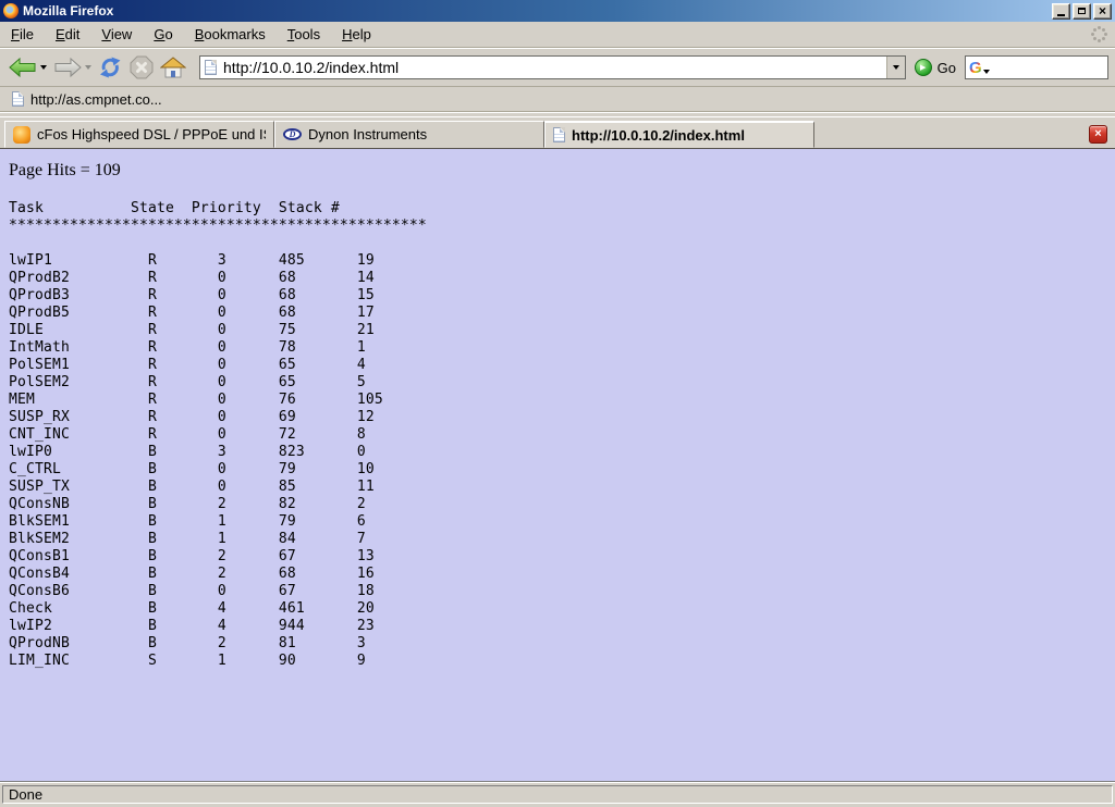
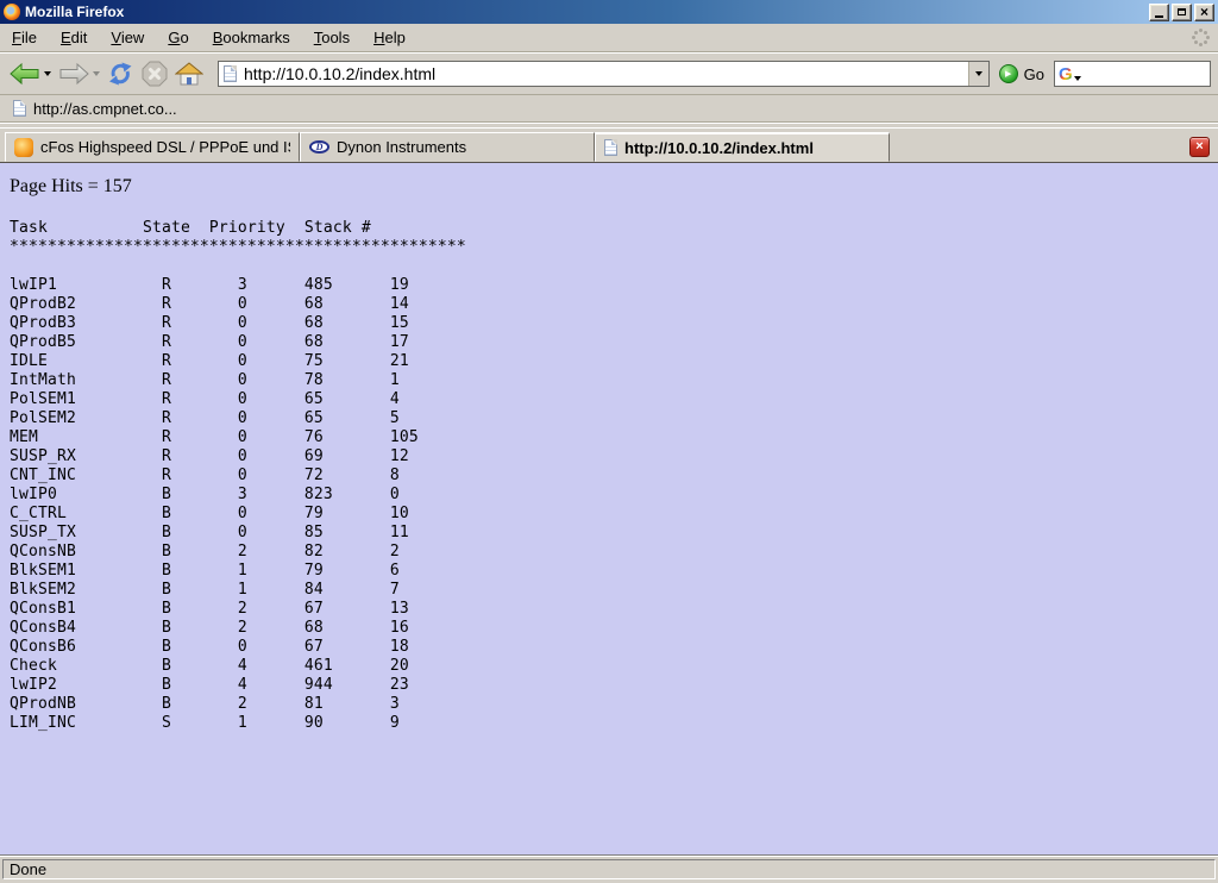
  Mozilla Firefox
  ×
  File
  Edit
  View
  Go
  Bookmarks
  Tools
  Help
  http://10.0.10.2/index.html
  Go
  G
  http://as.cmpnet.co...
  cFos Highspeed DSL / PPPoE und I
  D
  Dynon Instruments
  http://10.0.10.2/index.html
  ×
- Page Hits = 109
+ Page Hits = 157
  Task State Priority Stack #
  ************************************************
  lwIP1 R 3 485 19
  QProdB2 R 0 68 14
  QProdB3 R 0 68 15
  QProdB5 R 0 68 17
  IDLE R 0 75 21
  IntMath R 0 78 1
  PolSEM1 R 0 65 4
  PolSEM2 R 0 65 5
  MEM R 0 76 105
  SUSP_RX R 0 69 12
  CNT_INC R 0 72 8
  lwIP0 B 3 823 0
  C_CTRL B 0 79 10
  SUSP_TX B 0 85 11
  QConsNB B 2 82 2
  BlkSEM1 B 1 79 6
  BlkSEM2 B 1 84 7
  QConsB1 B 2 67 13
  QConsB4 B 2 68 16
  QConsB6 B 0 67 18
  Check B 4 461 20
  lwIP2 B 4 944 23
  QProdNB B 2 81 3
  LIM_INC S 1 90 9
  Done
